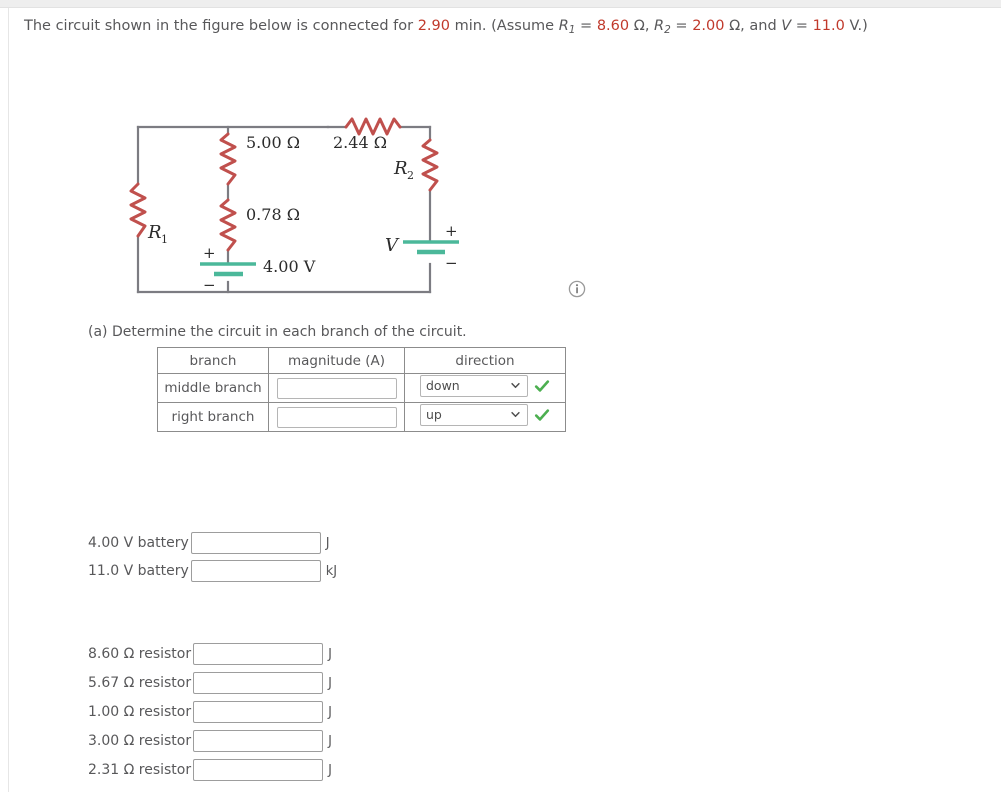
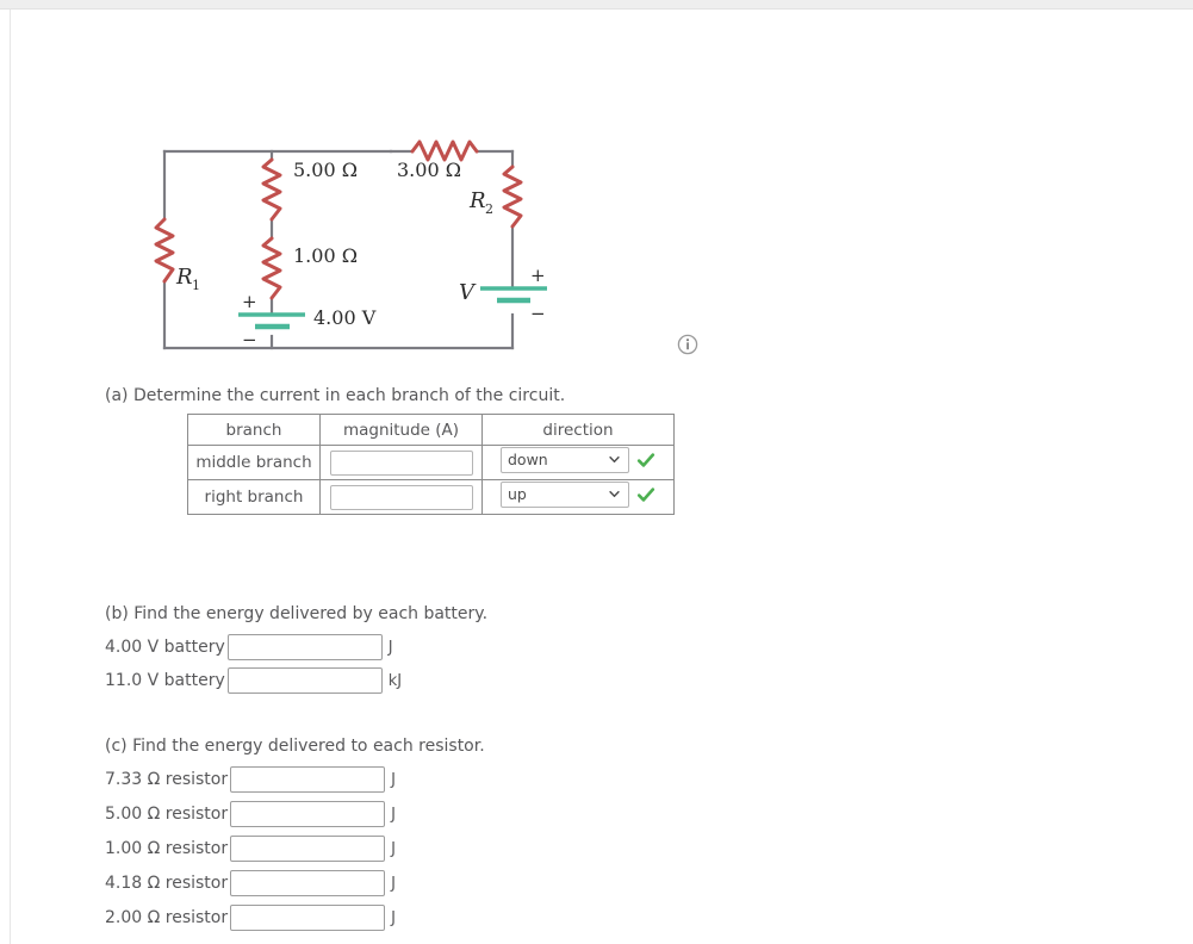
- The circuit shown in the figure below is connected for 2.90 min. (Assume R1 = 8.60 Ω, R2 = 2.00 Ω, and V = 11.0 V.)
  5.00 Ω
- 2.44 Ω
+ 3.00 Ω
- 0.78 Ω
+ 1.00 Ω
  4.00 V
  R
  1
  R
  2
  V
  +
  −
  +
  −
- (a) Determine the circuit in each branch of the circuit.
+ (a) Determine the current in each branch of the circuit.
  branch	magnitude (A)	direction
  middle branch		down
  right branch		up
+ (b) Find the energy delivered by each battery.
  4.00 V battery
  J
  11.0 V battery
  kJ
+ (c) Find the energy delivered to each resistor.
- 8.60 Ω resistor
+ 7.33 Ω resistor
  J
- 5.67 Ω resistor
+ 5.00 Ω resistor
  J
  1.00 Ω resistor
  J
- 3.00 Ω resistor
+ 4.18 Ω resistor
  J
- 2.31 Ω resistor
+ 2.00 Ω resistor
  J
